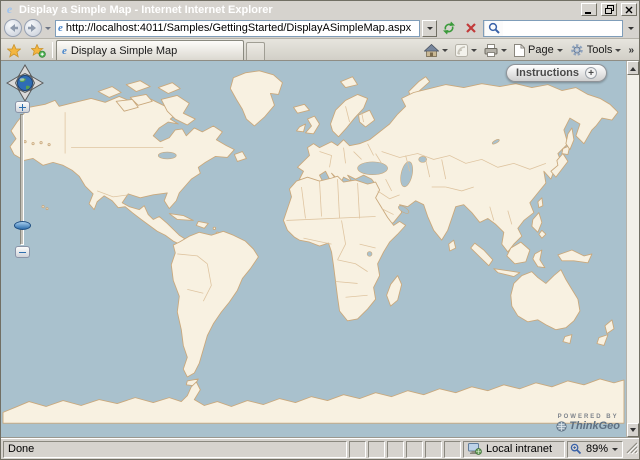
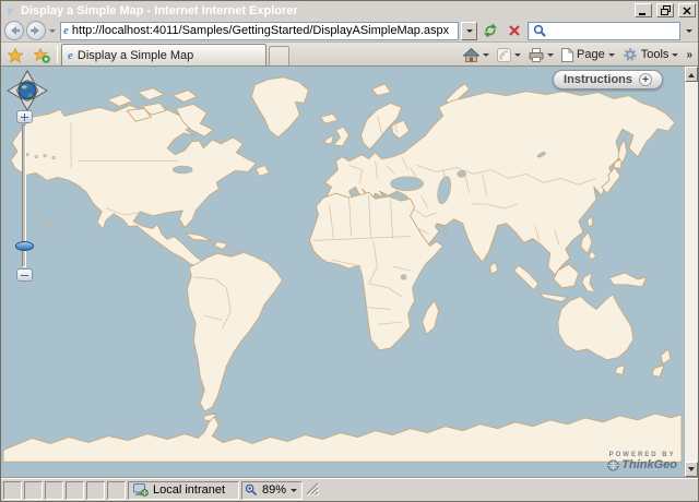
  e
  Display a Simple Map - Internet Internet Explorer
  e
  http://localhost:4011/Samples/GettingStarted/DisplayASimpleMap.aspx
  e
  Display a Simple Map
  Page
  Tools
  »
  Instructions
  +
  ThinkGeo
- Done
  Local intranet
  89%
